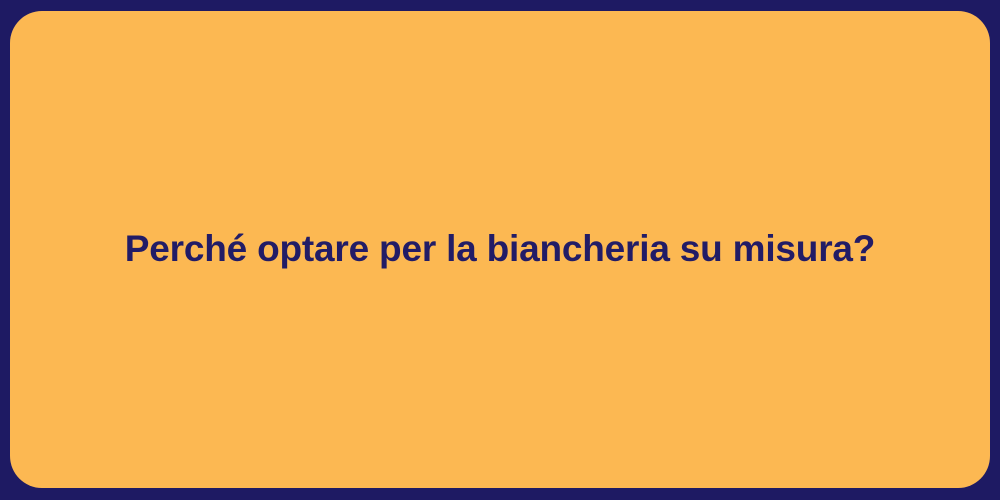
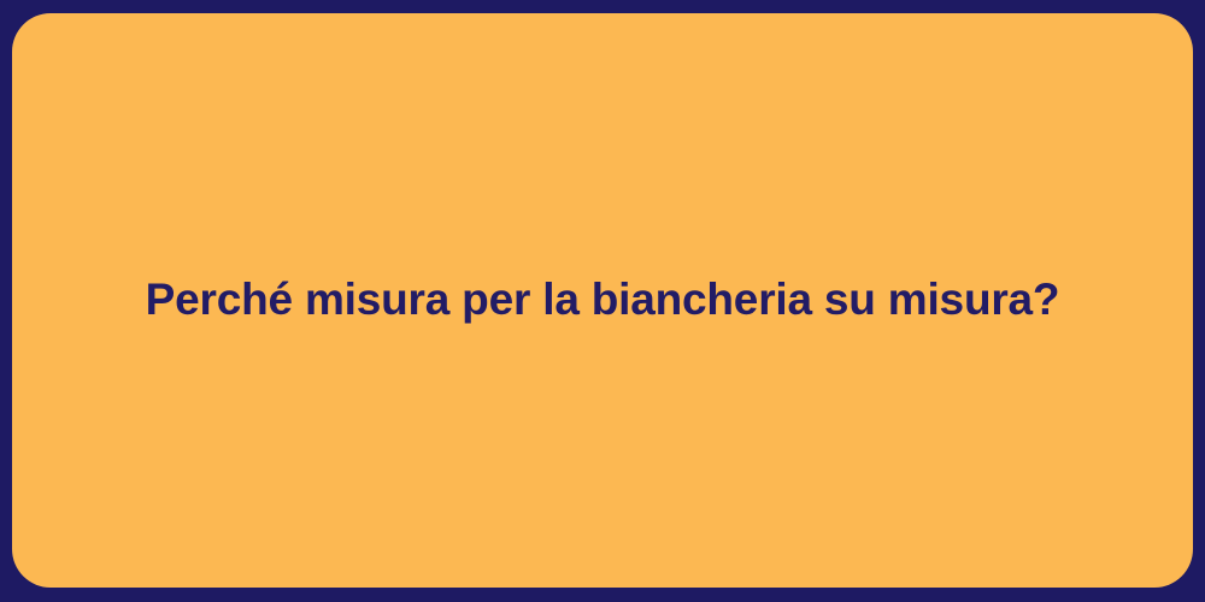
- Perché optare per la biancheria su misura?
+ Perché misura per la biancheria su misura?
